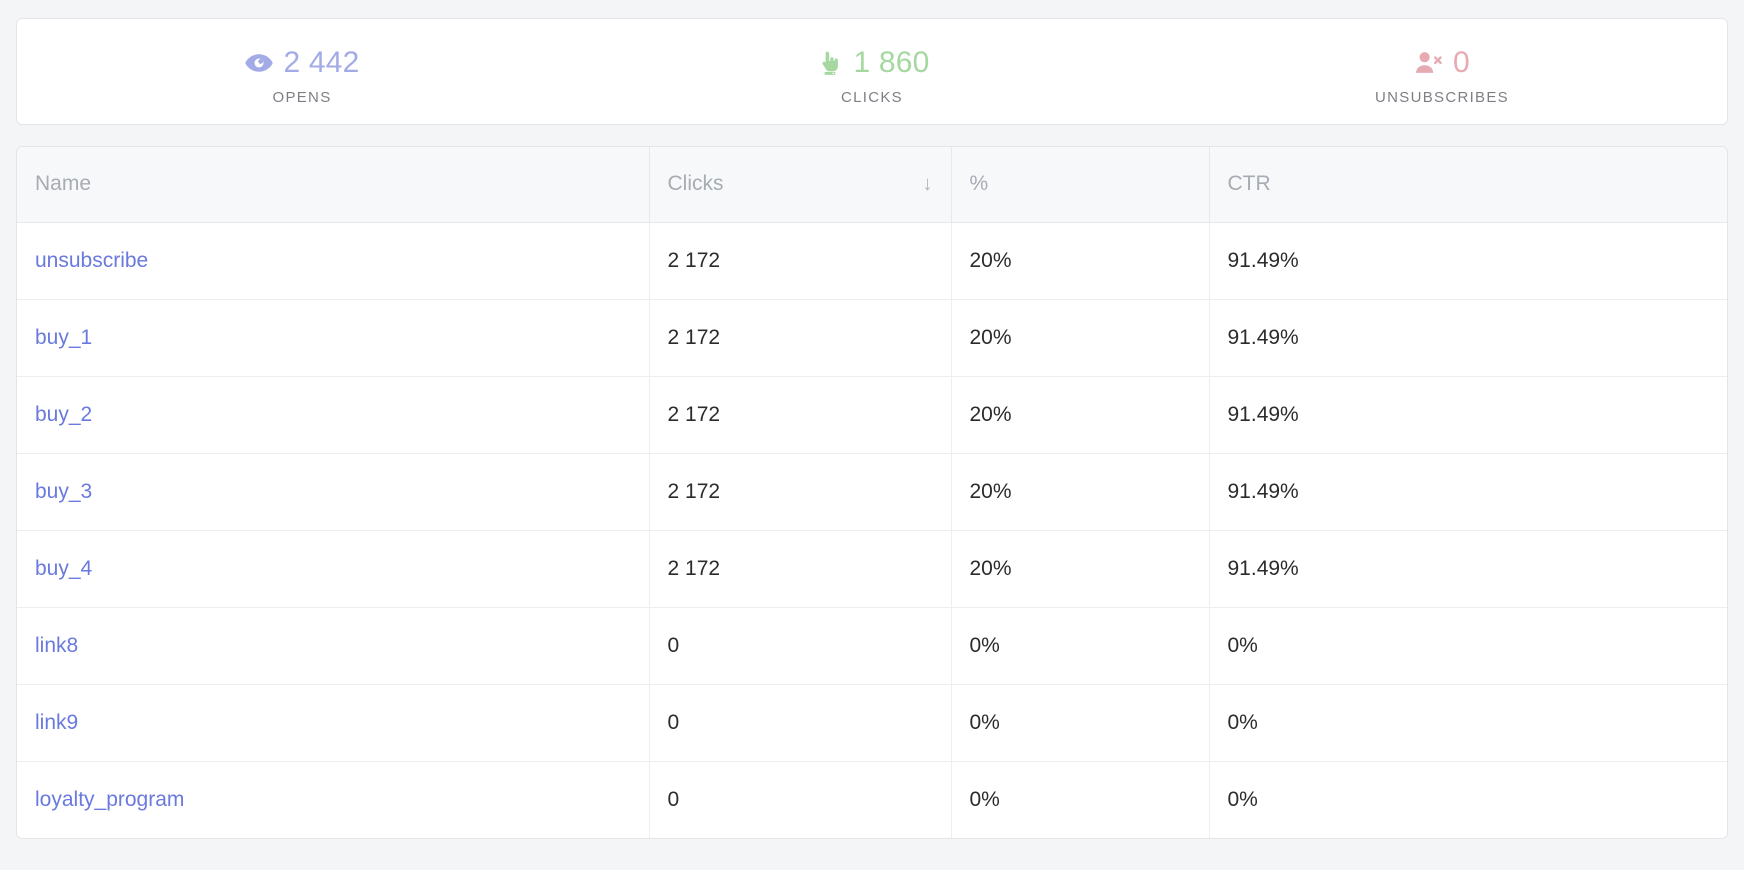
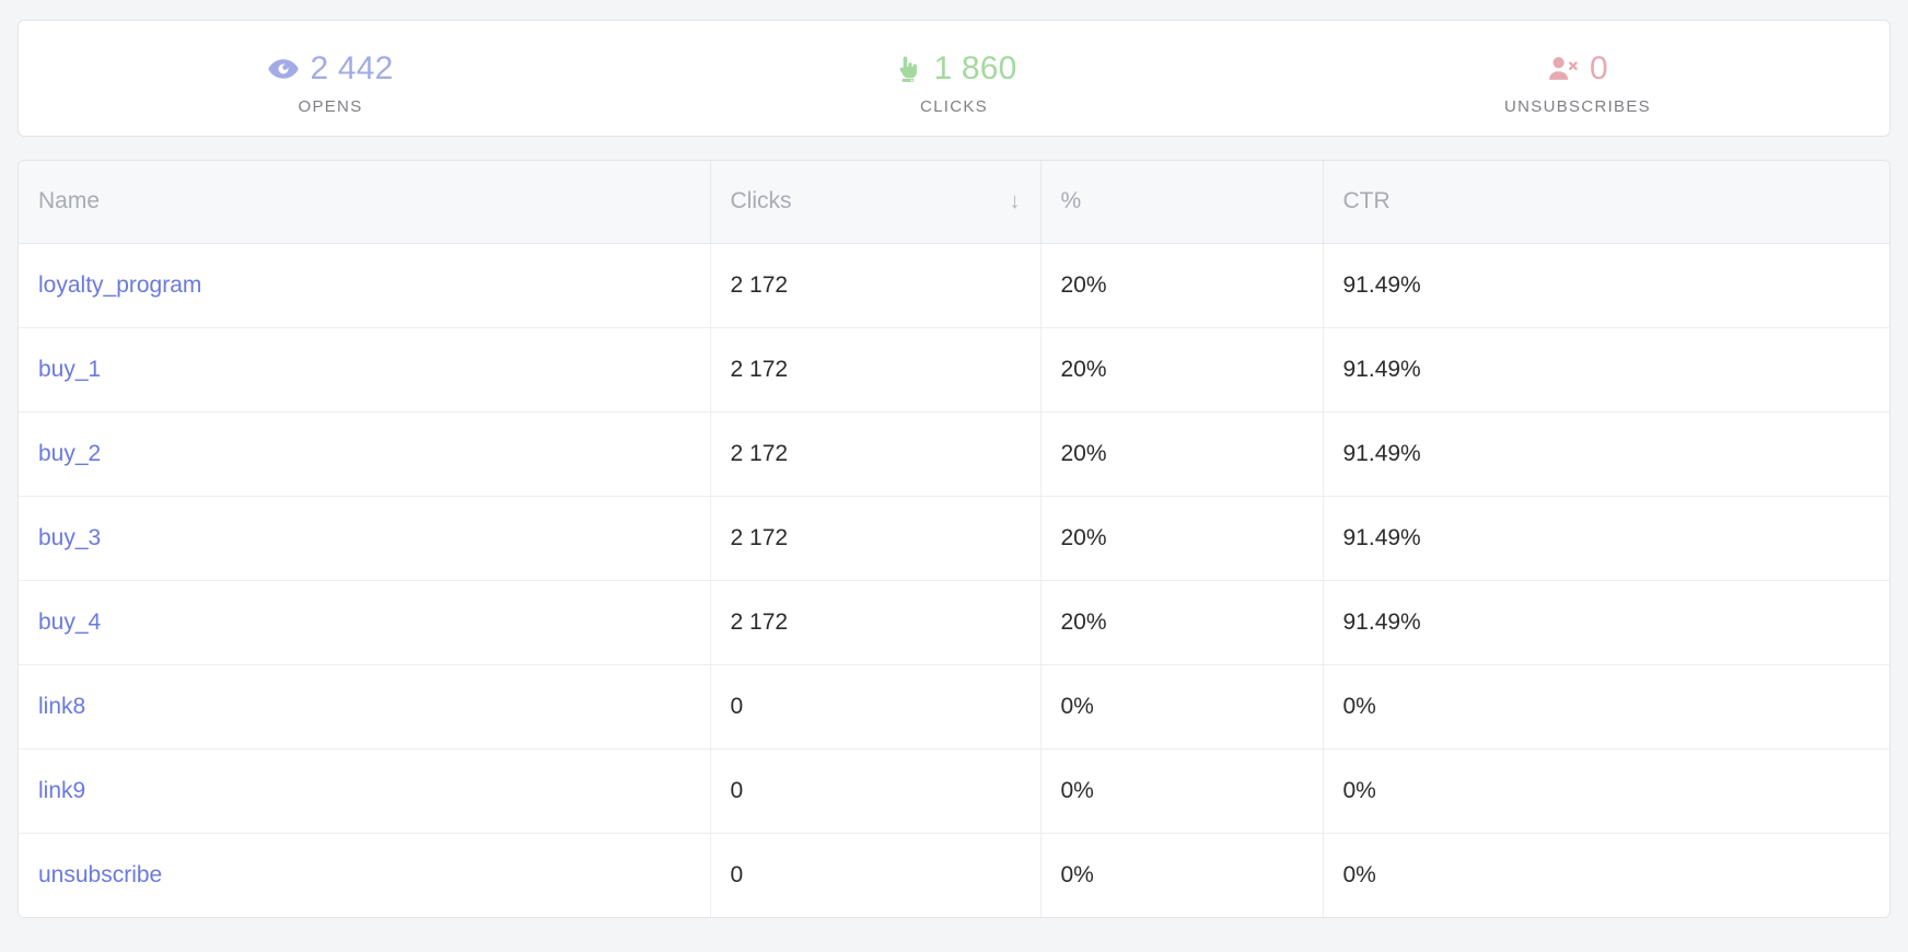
  2 442
  OPENS
  1 860
  CLICKS
  0
  UNSUBSCRIBES
  Name	Clicks ↓	%	CTR
- unsubscribe	2 172	20%	91.49%
+ loyalty_program	2 172	20%	91.49%
  buy_1	2 172	20%	91.49%
  buy_2	2 172	20%	91.49%
  buy_3	2 172	20%	91.49%
  buy_4	2 172	20%	91.49%
  link8	0	0%	0%
  link9	0	0%	0%
- loyalty_program	0	0%	0%
+ unsubscribe	0	0%	0%
